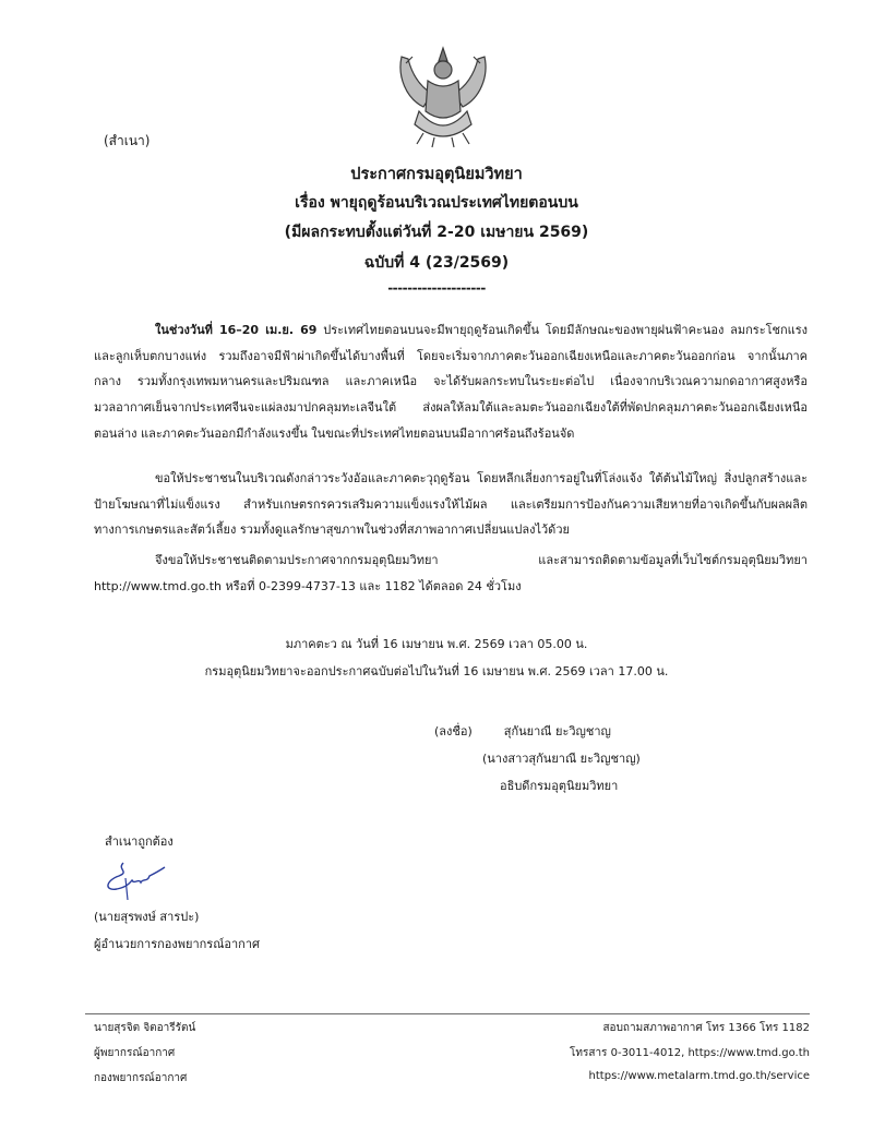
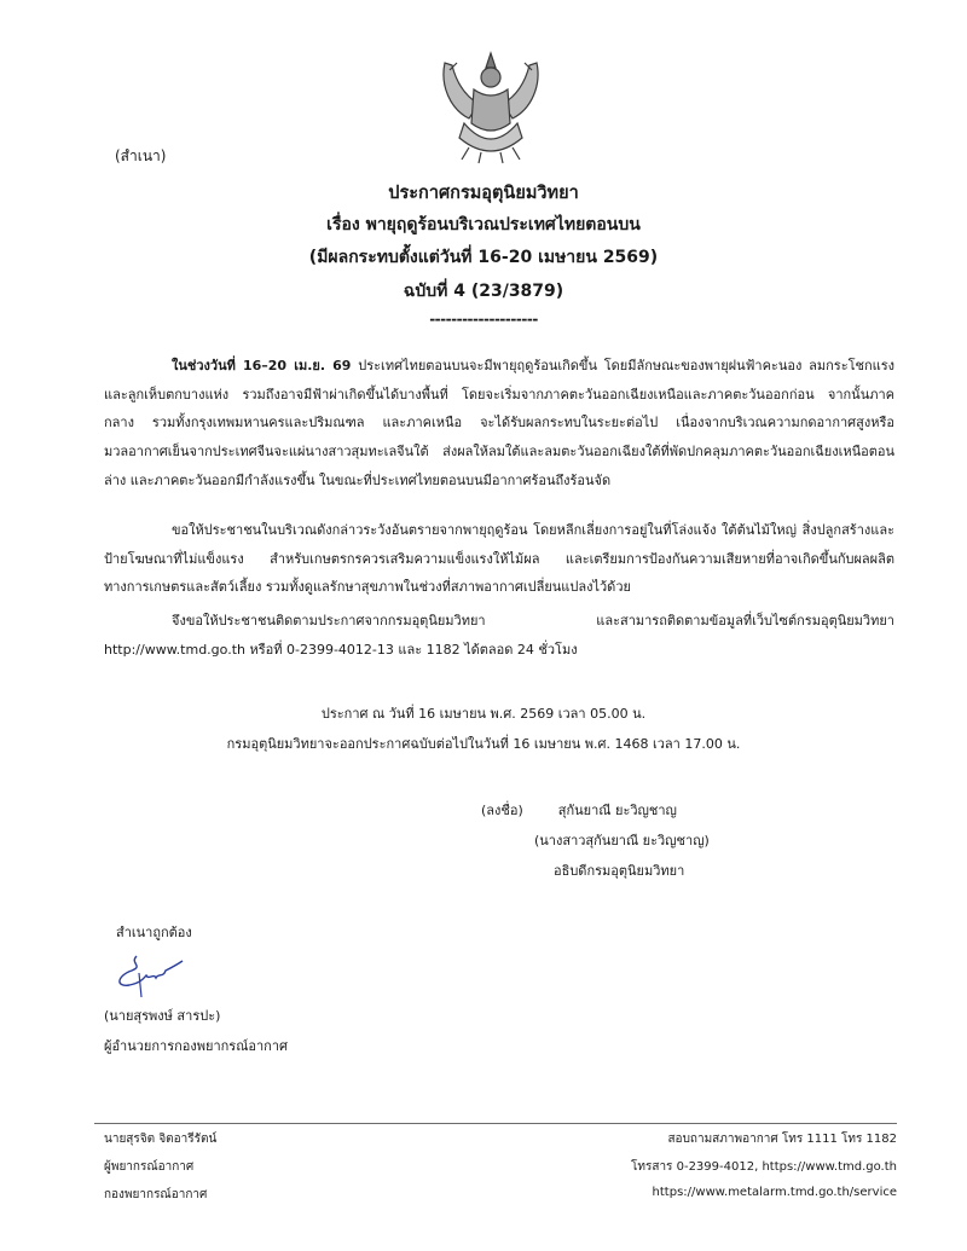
  (สำเนา)
  ประกาศกรมอุตุนิยมวิทยา
  เรื่อง พายุฤดูร้อนบริเวณประเทศไทยตอนบน
- (มีผลกระทบตั้งแต่วันที่ 2-20 เมษายน 2569)
+ (มีผลกระทบตั้งแต่วันที่ 16-20 เมษายน 2569)
- ฉบับที่ 4 (23/2569)
+ ฉบับที่ 4 (23/3879)
  --------------------
- ในช่วงวันที่ 16–20 เม.ย. 69 ประเทศไทยตอนบนจะมีพายุฤดูร้อนเกิดขึ้น โดยมีลักษณะของพายุฝนฟ้าคะนอง ลมกระโชกแรง และลูกเห็บตกบางแห่ง รวมถึงอาจมีฟ้าผ่าเกิดขึ้นได้บางพื้นที่ โดยจะเริ่มจากภาคตะวันออกเฉียงเหนือและภาคตะวันออกก่อน จากนั้นภาคกลาง รวมทั้งกรุงเทพมหานครและปริมณฑล และภาคเหนือ จะได้รับผลกระทบในระยะต่อไป เนื่องจากบริเวณความกดอากาศสูงหรือมวลอากาศเย็นจากประเทศจีนจะแผ่ลงมาปกคลุมทะเลจีนใต้ ส่งผลให้ลมใต้และลมตะวันออกเฉียงใต้ที่พัดปกคลุมภาคตะวันออกเฉียงเหนือตอนล่าง และภาคตะวันออกมีกำลังแรงขึ้น ในขณะที่ประเทศไทยตอนบนมีอากาศร้อนถึงร้อนจัด
+ ในช่วงวันที่ 16–20 เม.ย. 69 ประเทศไทยตอนบนจะมีพายุฤดูร้อนเกิดขึ้น โดยมีลักษณะของพายุฝนฟ้าคะนอง ลมกระโชกแรง และลูกเห็บตกบางแห่ง รวมถึงอาจมีฟ้าผ่าเกิดขึ้นได้บางพื้นที่ โดยจะเริ่มจากภาคตะวันออกเฉียงเหนือและภาคตะวันออกก่อน จากนั้นภาคกลาง รวมทั้งกรุงเทพมหานครและปริมณฑล และภาคเหนือ จะได้รับผลกระทบในระยะต่อไป เนื่องจากบริเวณความกดอากาศสูงหรือมวลอากาศเย็นจากประเทศจีนจะแผ่นางสาวสุมทะเลจีนใต้ ส่งผลให้ลมใต้และลมตะวันออกเฉียงใต้ที่พัดปกคลุมภาคตะวันออกเฉียงเหนือตอนล่าง และภาคตะวันออกมีกำลังแรงขึ้น ในขณะที่ประเทศไทยตอนบนมีอากาศร้อนถึงร้อนจัด
- ขอให้ประชาชนในบริเวณดังกล่าวระวังอัอและภาคตะวุฤดูร้อน โดยหลีกเลี่ยงการอยู่ในที่โล่งแจ้ง ใต้ต้นไม้ใหญ่ สิ่งปลูกสร้างและป้ายโฆษณาที่ไม่แข็งแรง สำหรับเกษตรกรควรเสริมความแข็งแรงให้ไม้ผล และเตรียมการป้องกันความเสียหายที่อาจเกิดขึ้นกับผลผลิตทางการเกษตรและสัตว์เลี้ยง รวมทั้งดูแลรักษาสุขภาพในช่วงที่สภาพอากาศเปลี่ยนแปลงไว้ด้วย
+ ขอให้ประชาชนในบริเวณดังกล่าวระวังอันตรายจากพายุฤดูร้อน โดยหลีกเลี่ยงการอยู่ในที่โล่งแจ้ง ใต้ต้นไม้ใหญ่ สิ่งปลูกสร้างและป้ายโฆษณาที่ไม่แข็งแรง สำหรับเกษตรกรควรเสริมความแข็งแรงให้ไม้ผล และเตรียมการป้องกันความเสียหายที่อาจเกิดขึ้นกับผลผลิตทางการเกษตรและสัตว์เลี้ยง รวมทั้งดูแลรักษาสุขภาพในช่วงที่สภาพอากาศเปลี่ยนแปลงไว้ด้วย
- จึงขอให้ประชาชนติดตามประกาศจากกรมอุตุนิยมวิทยา และสามารถติดตามข้อมูลที่เว็บไซต์กรมอุตุนิยมวิทยา http://www.tmd.go.th หรือที่ 0-2399-4737-13 และ 1182 ได้ตลอด 24 ชั่วโมง
+ จึงขอให้ประชาชนติดตามประกาศจากกรมอุตุนิยมวิทยา และสามารถติดตามข้อมูลที่เว็บไซต์กรมอุตุนิยมวิทยา http://www.tmd.go.th หรือที่ 0-2399-4012-13 และ 1182 ได้ตลอด 24 ชั่วโมง
- มภาคตะว ณ วันที่ 16 เมษายน พ.ศ. 2569 เวลา 05.00 น.
+ ประกาศ ณ วันที่ 16 เมษายน พ.ศ. 2569 เวลา 05.00 น.
- กรมอุตุนิยมวิทยาจะออกประกาศฉบับต่อไปในวันที่ 16 เมษายน พ.ศ. 2569 เวลา 17.00 น.
+ กรมอุตุนิยมวิทยาจะออกประกาศฉบับต่อไปในวันที่ 16 เมษายน พ.ศ. 1468 เวลา 17.00 น.
  (ลงชื่อ) สุกันยาณี ยะวิญชาญ
  (นางสาวสุกันยาณี ยะวิญชาญ)
  อธิบดีกรมอุตุนิยมวิทยา
  สำเนาถูกต้อง
  (นายสุรพงษ์ สารปะ)
  ผู้อำนวยการกองพยากรณ์อากาศ
  นายสุรจิต จิตอารีรัตน์
  ผู้พยากรณ์อากาศ
  กองพยากรณ์อากาศ
- สอบถามสภาพอากาศ โทร 1366 โทร 1182
+ สอบถามสภาพอากาศ โทร 1111 โทร 1182
- โทรสาร 0-3011-4012, https://www.tmd.go.th
+ โทรสาร 0-2399-4012, https://www.tmd.go.th
  https://www.metalarm.tmd.go.th/service
